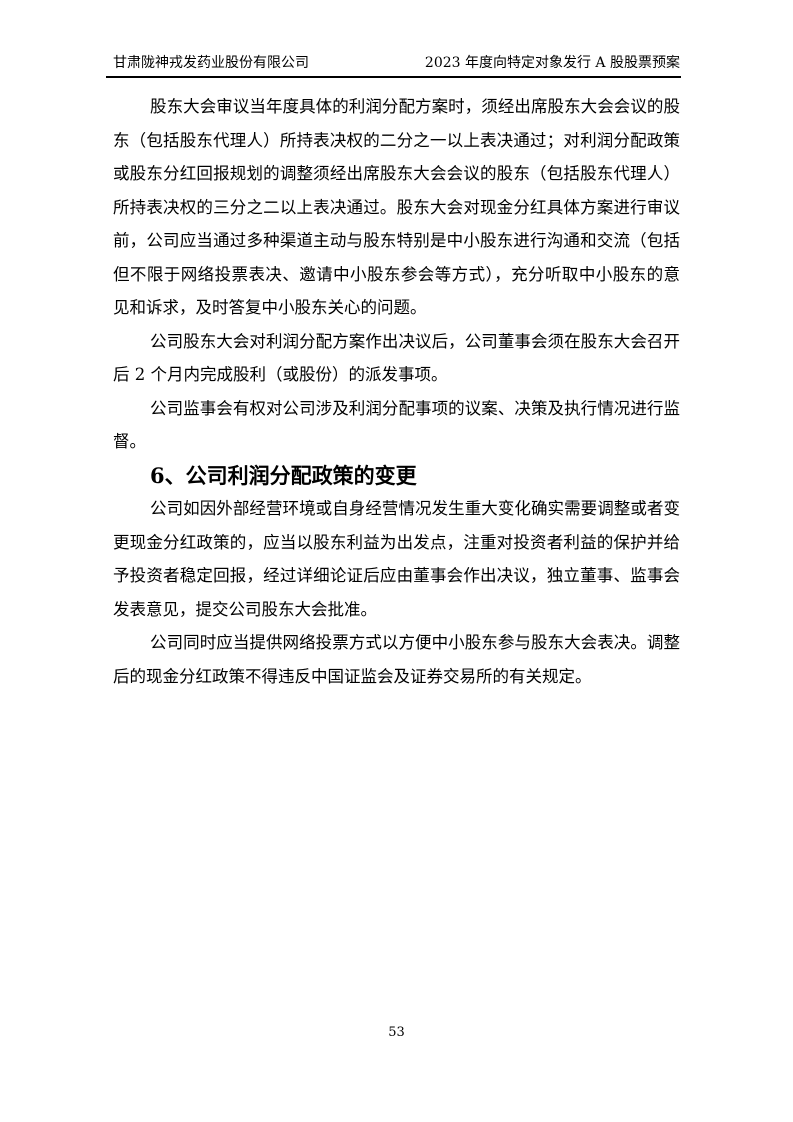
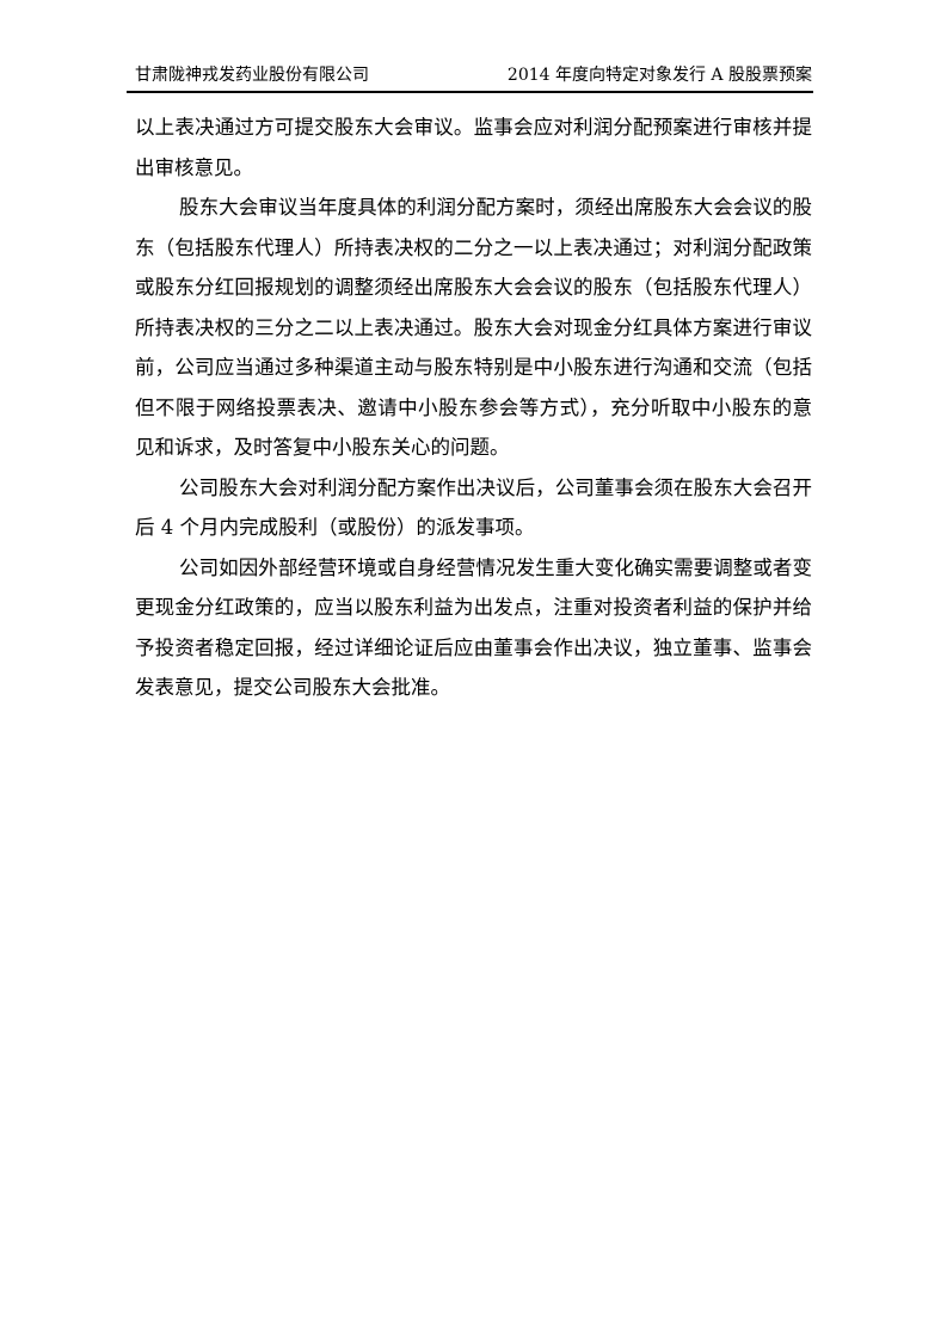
  甘肃陇神戎发药业股份有限公司
- 2023 年度向特定对象发行 A 股股票预案
+ 2014 年度向特定对象发行 A 股股票预案
+ 以上表决通过方可提交股东大会审议。监事会应对利润分配预案进行审核并提出审核意见。
  股东大会审议当年度具体的利润分配方案时，须经出席股东大会会议的股东（包括股东代理人）所持表决权的二分之一以上表决通过；对利润分配政策或股东分红回报规划的调整须经出席股东大会会议的股东（包括股东代理人）所持表决权的三分之二以上表决通过。股东大会对现金分红具体方案进行审议前，公司应当通过多种渠道主动与股东特别是中小股东进行沟通和交流（包括但不限于网络投票表决、邀请中小股东参会等方式），充分听取中小股东的意见和诉求，及时答复中小股东关心的问题。
- 公司股东大会对利润分配方案作出决议后，公司董事会须在股东大会召开后 2 个月内完成股利（或股份）的派发事项。
+ 公司股东大会对利润分配方案作出决议后，公司董事会须在股东大会召开后 4 个月内完成股利（或股份）的派发事项。
- 公司监事会有权对公司涉及利润分配事项的议案、决策及执行情况进行监督。
- 6、公司利润分配政策的变更
  公司如因外部经营环境或自身经营情况发生重大变化确实需要调整或者变更现金分红政策的，应当以股东利益为出发点，注重对投资者利益的保护并给予投资者稳定回报，经过详细论证后应由董事会作出决议，独立董事、监事会发表意见，提交公司股东大会批准。
- 公司同时应当提供网络投票方式以方便中小股东参与股东大会表决。调整后的现金分红政策不得违反中国证监会及证券交易所的有关规定。
- 53
